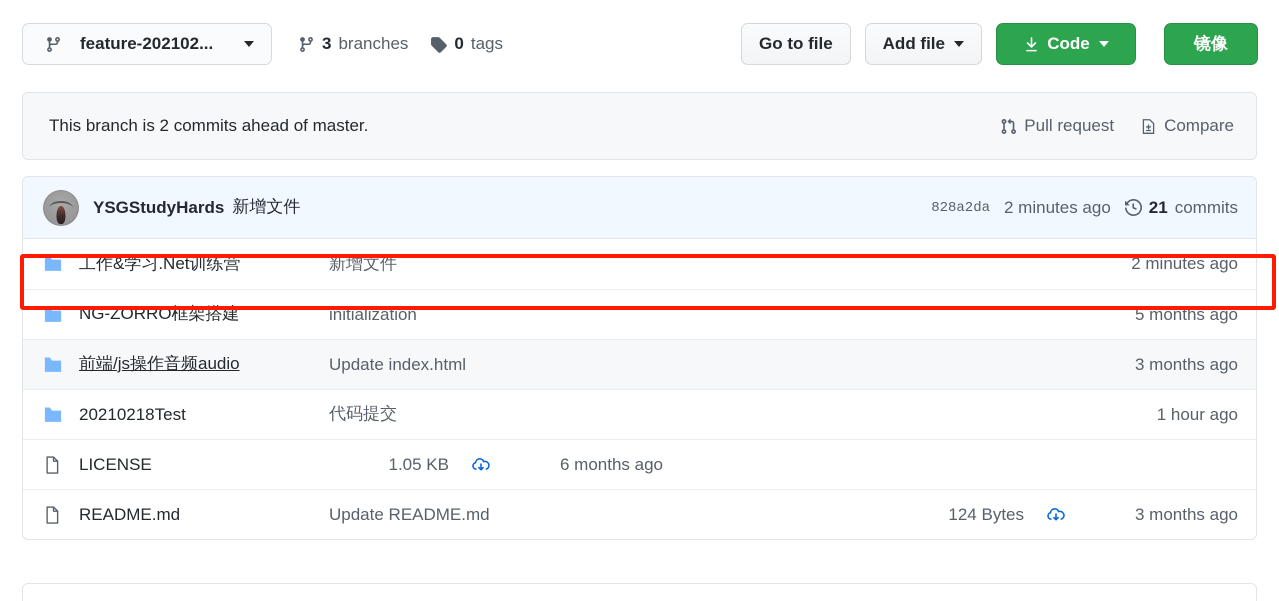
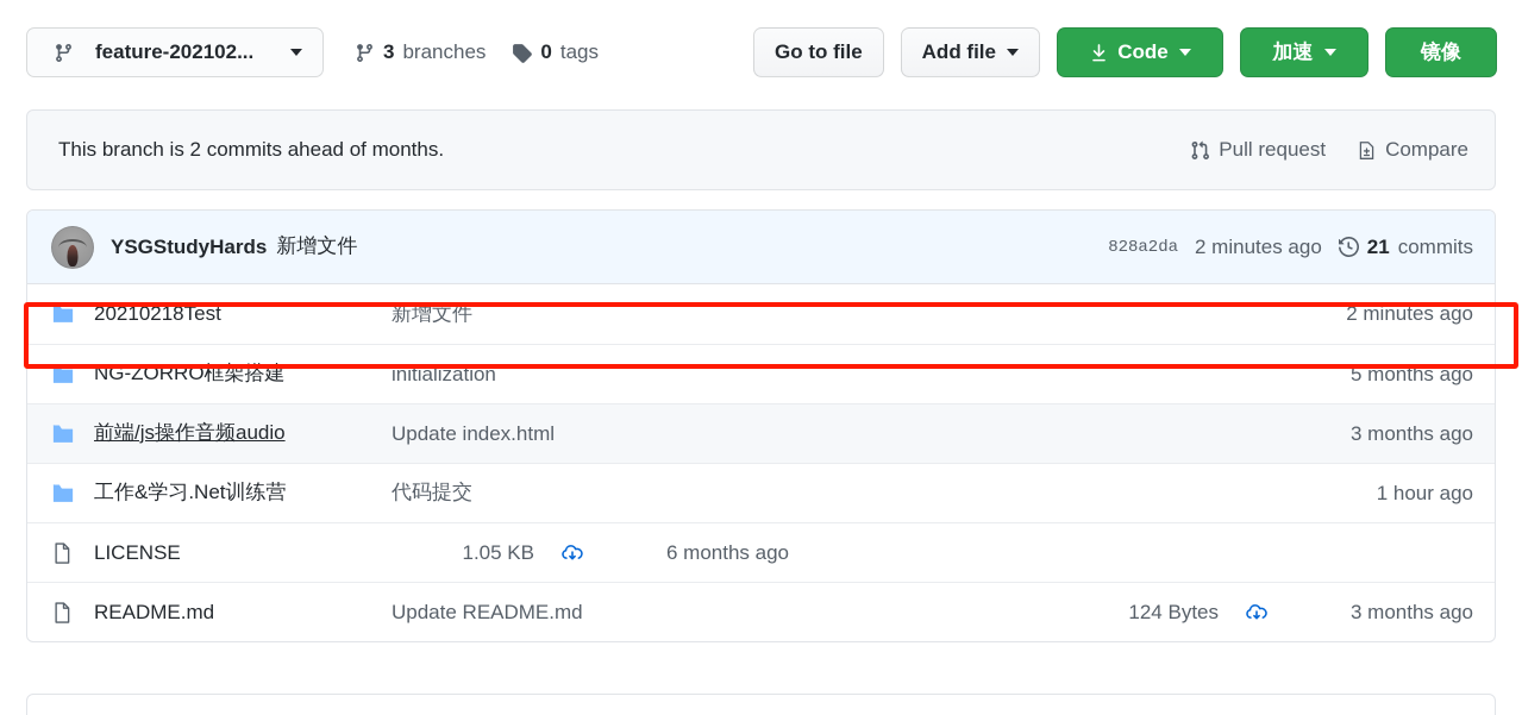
  feature-202102...
  3
  branches
  0
  tags
  Go to file
  Add file
  Code
+ 加速
  镜像
- This branch is 2 commits ahead of master.
+ This branch is 2 commits ahead of months.
  Pull request
  Compare
  YSGStudyHards
  新增文件
  828a2da
  2 minutes ago
  21
  commits
- 工作&学习.Net训练营
+ 20210218Test
  新增文件
  2 minutes ago
  NG-ZORRO框架搭建
  initialization
  5 months ago
  前端/js操作音频audio
  Update index.html
  3 months ago
- 20210218Test
+ 工作&学习.Net训练营
  代码提交
  1 hour ago
  LICENSE
  1.05 KB
  6 months ago
  README.md
  Update README.md
  124 Bytes
  3 months ago
